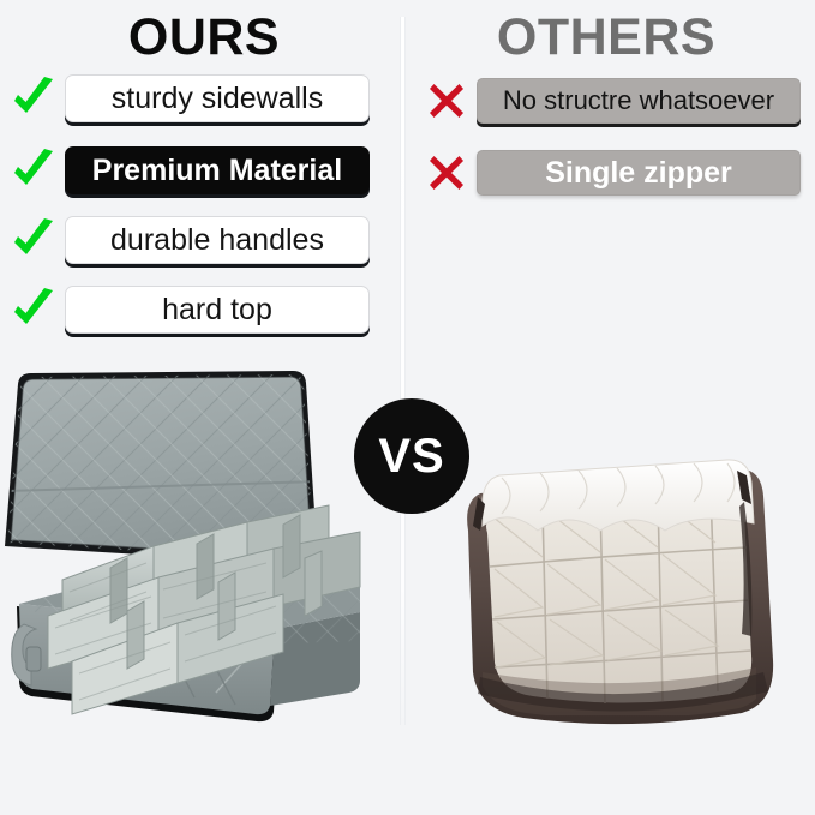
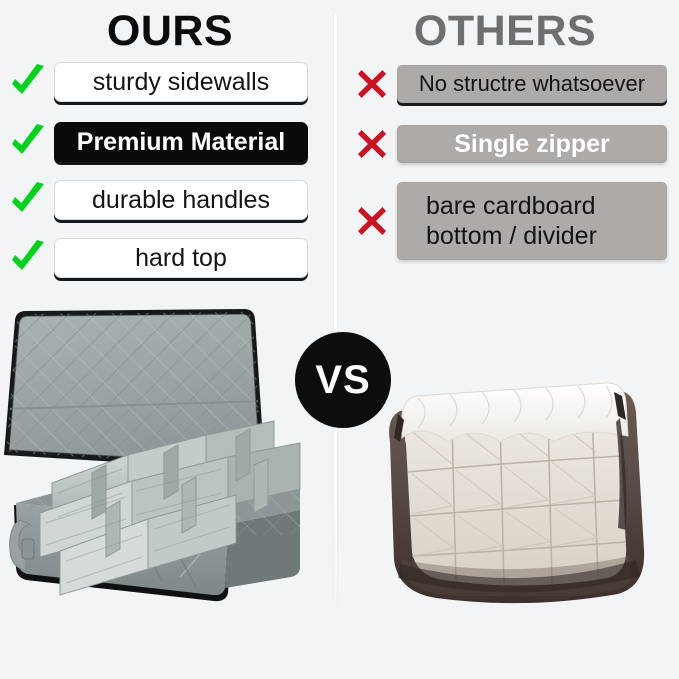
  OURS
  OTHERS
  sturdy sidewalls
  Premium Material
  durable handles
  hard top
  No structre whatsoever
  Single zipper
+ bare cardboard
+ bottom / divider
  VS
